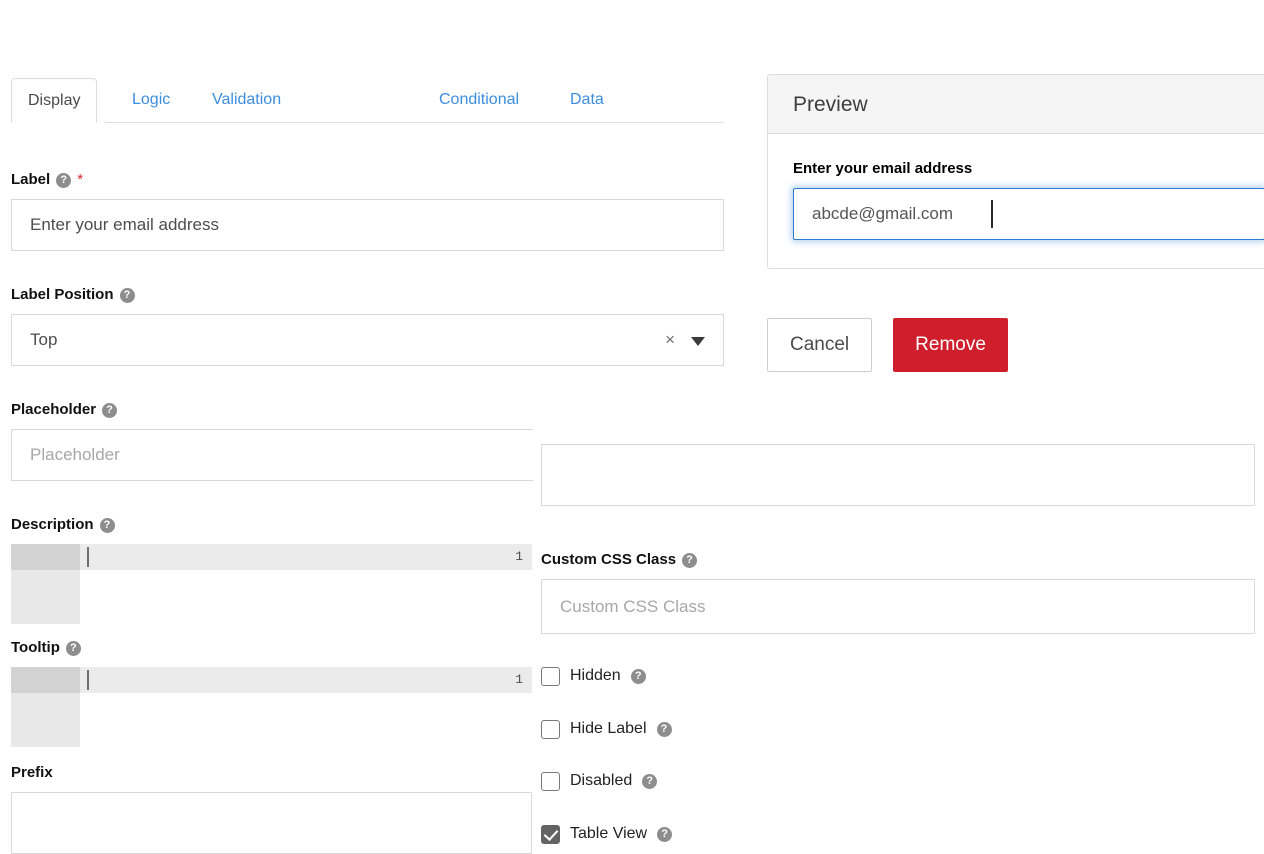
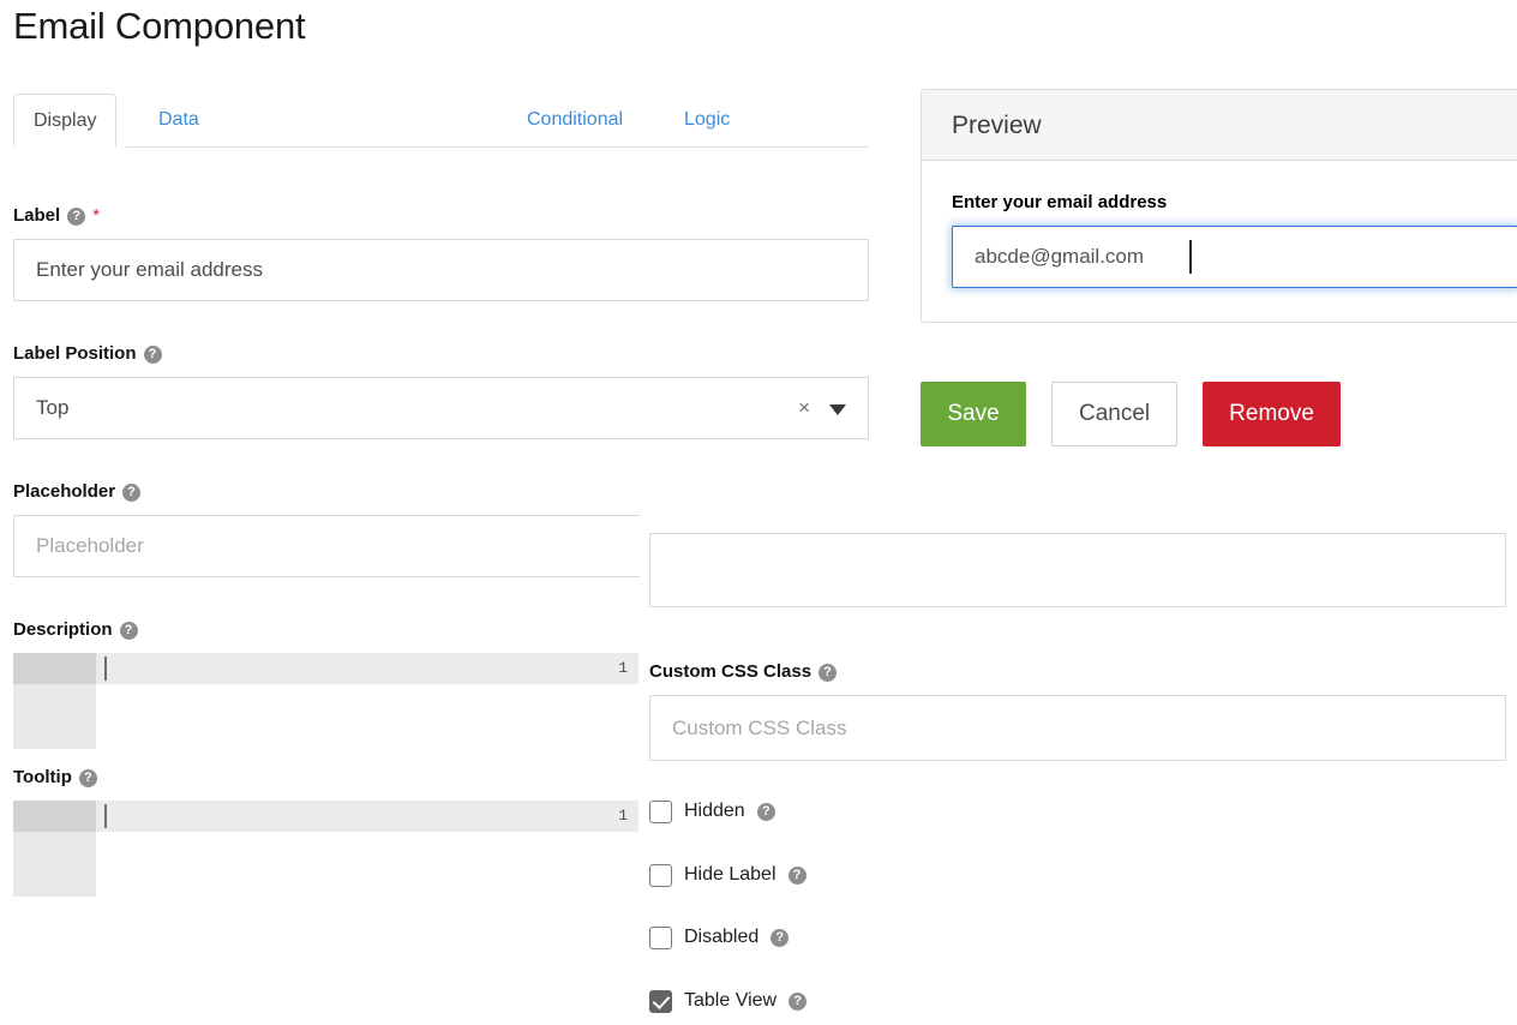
+ Email Component
  Display
- Logic
+ Data
- Validation
  Conditional
- Data
+ Logic
  Label
  ?
  *
  Enter your email address
  Label Position
  ?
  Top
  ×
  Placeholder
  ?
  Placeholder
  Description
  ?
  1
  Tooltip
  ?
  1
- Prefix
  Custom CSS Class
  ?
  Custom CSS Class
  Hidden
  ?
  Hide Label
  ?
  Disabled
  ?
  Table View
  ?
  Preview
  Enter your email address
  abcde@gmail.com
+ Save
  Cancel
  Remove
